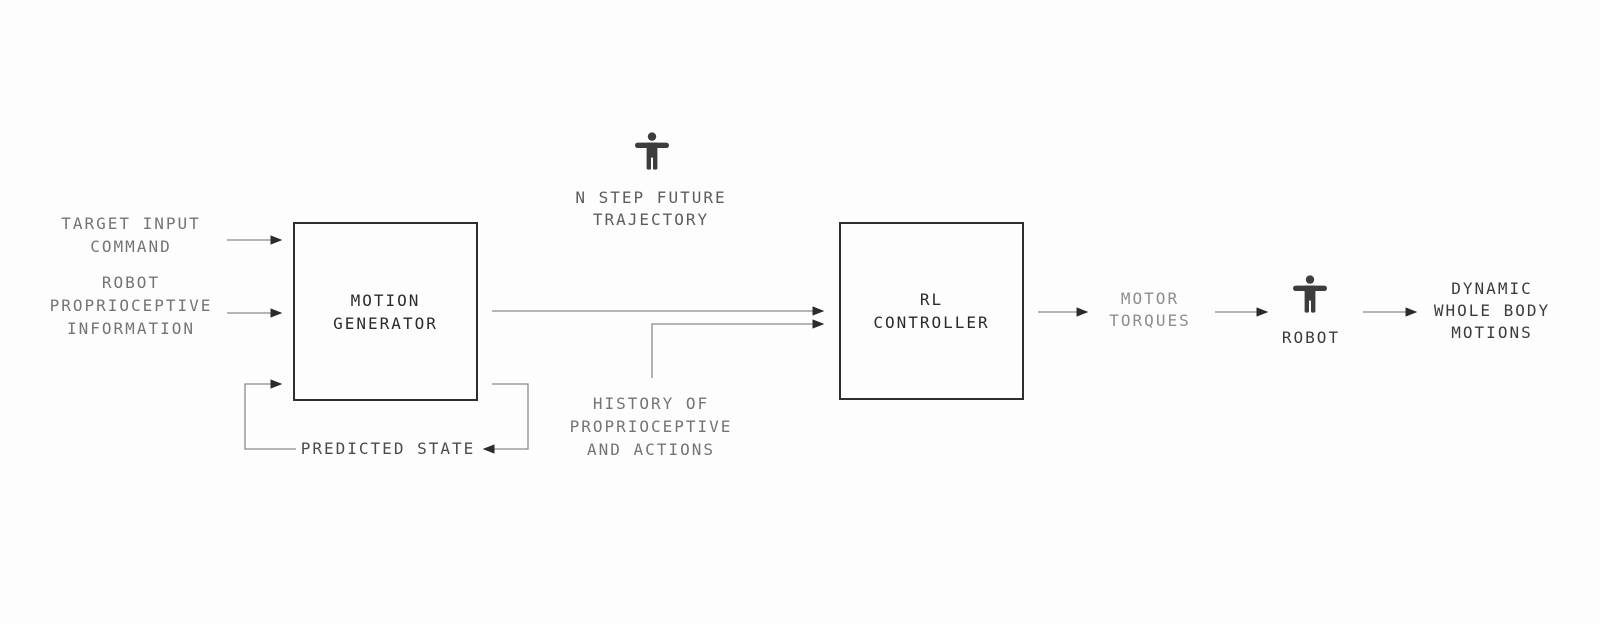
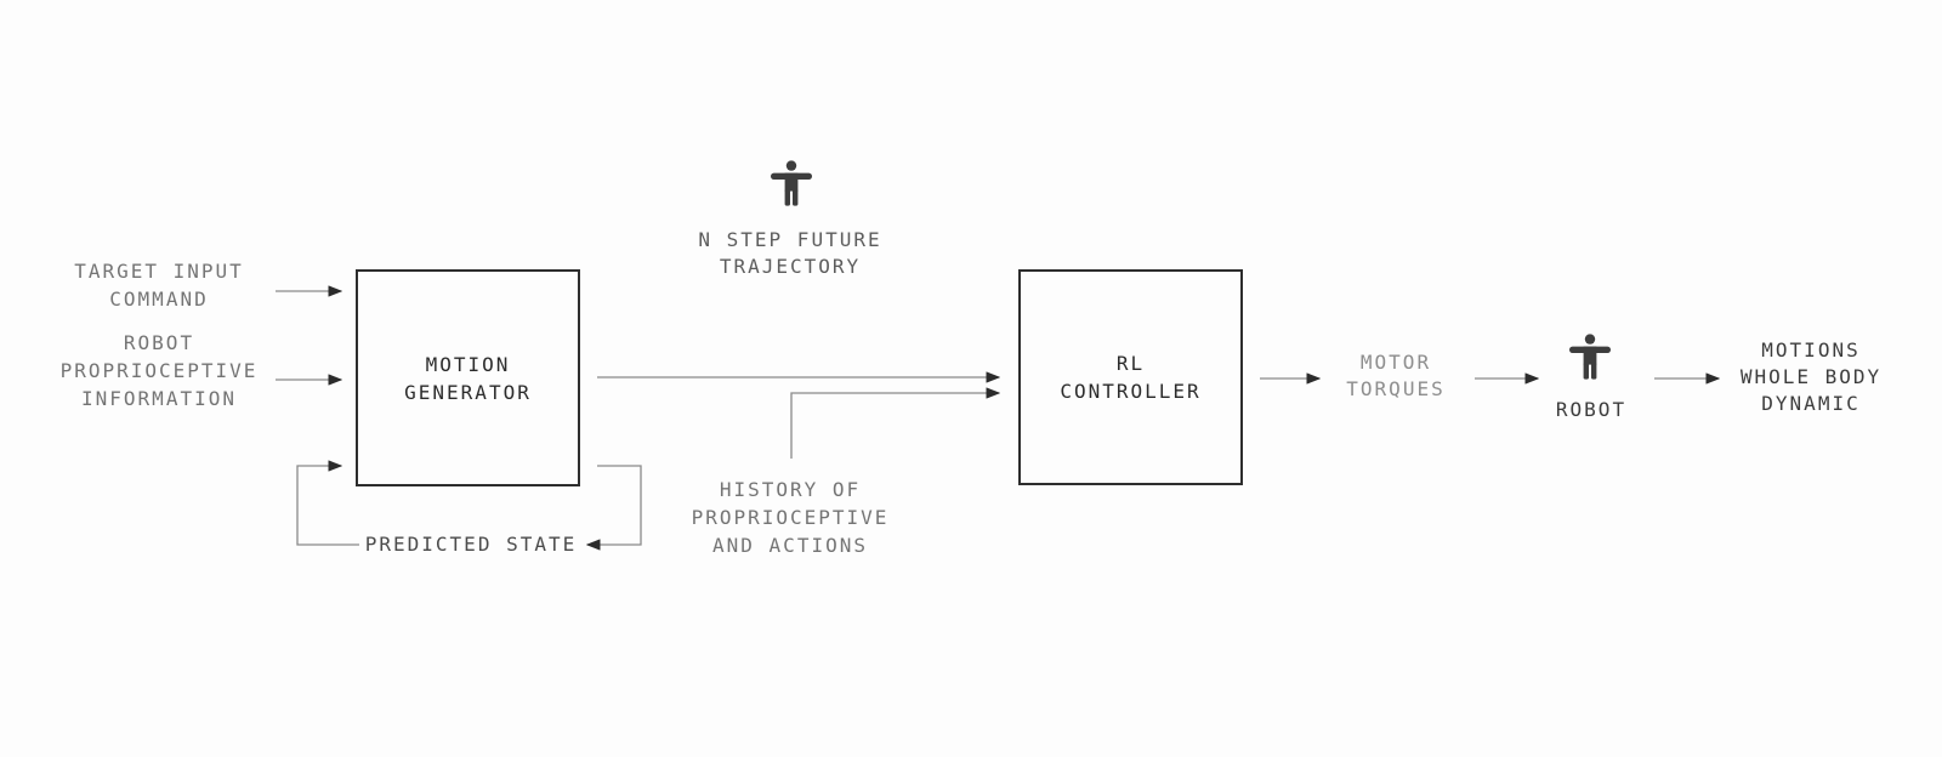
  TARGET INPUT
  COMMAND
  ROBOT
  PROPRIOCEPTIVE
  INFORMATION
  MOTION
  GENERATOR
  N STEP FUTURE
  TRAJECTORY
  PREDICTED STATE
  HISTORY OF
  PROPRIOCEPTIVE
  AND ACTIONS
  RL
  CONTROLLER
  MOTOR
  TORQUES
  ROBOT
- DYNAMIC
+ MOTIONS
  WHOLE BODY
- MOTIONS
+ DYNAMIC
